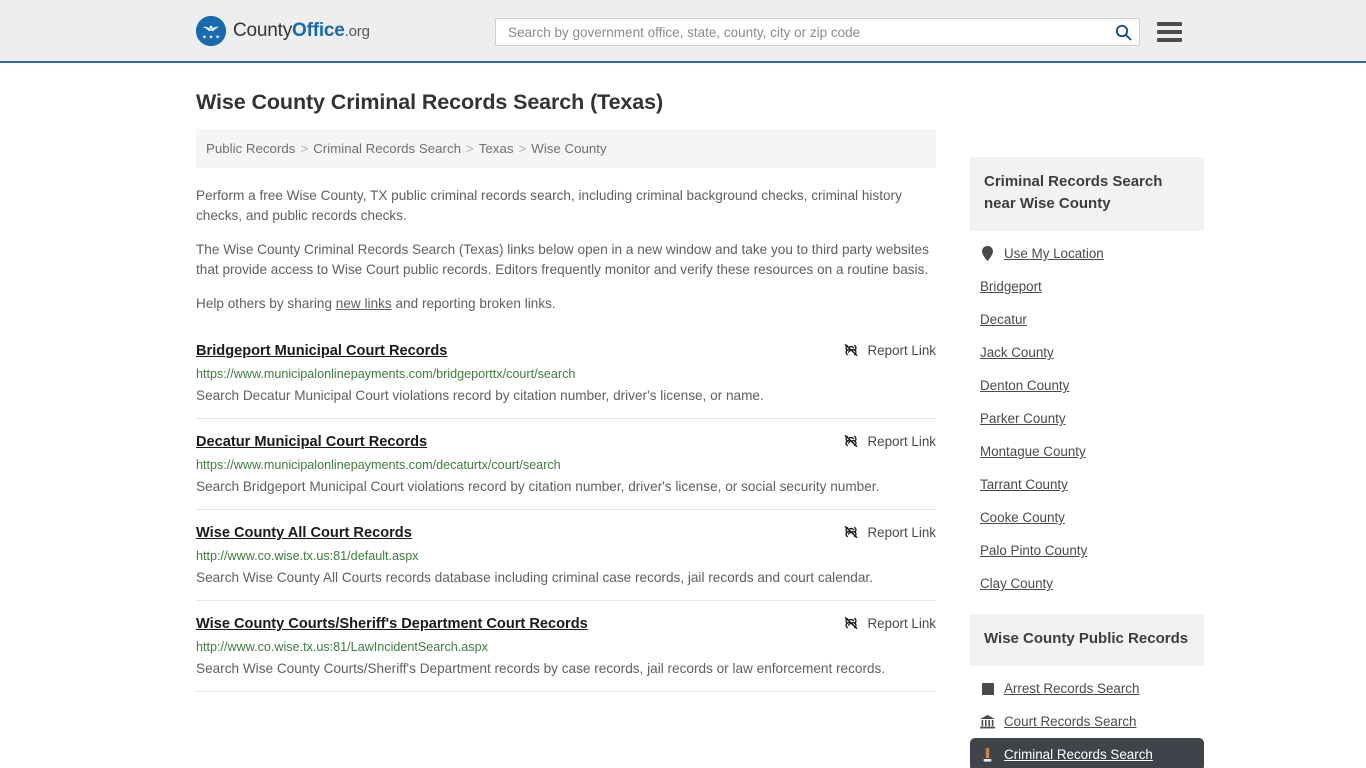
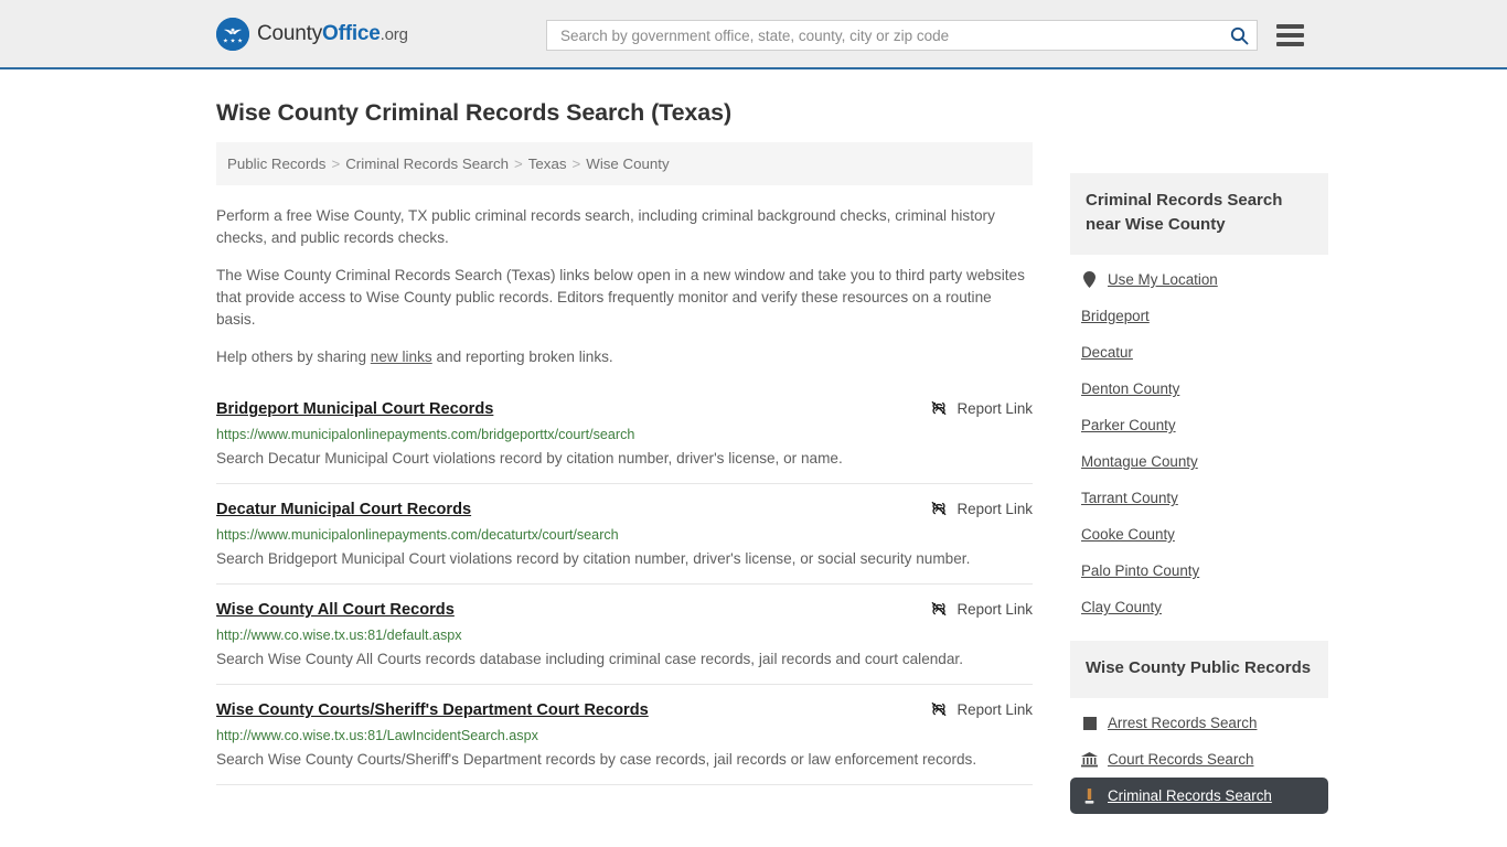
  CountyOffice.org
  Search by government office, state, county, city or zip code
  Wise County Criminal Records Search (Texas)
  Public Records > Criminal Records Search > Texas > Wise County
  Perform a free Wise County, TX public criminal records search, including criminal background checks, criminal history checks, and public records checks.
- The Wise County Criminal Records Search (Texas) links below open in a new window and take you to third party websites that provide access to Wise Court public records. Editors frequently monitor and verify these resources on a routine basis.
+ The Wise County Criminal Records Search (Texas) links below open in a new window and take you to third party websites that provide access to Wise County public records. Editors frequently monitor and verify these resources on a routine basis.
  Help others by sharing new links and reporting broken links.
  Bridgeport Municipal Court Records
  Report Link
  https://www.municipalonlinepayments.com/bridgeporttx/court/search
  Search Decatur Municipal Court violations record by citation number, driver's license, or name.
  Decatur Municipal Court Records
  Report Link
  https://www.municipalonlinepayments.com/decaturtx/court/search
  Search Bridgeport Municipal Court violations record by citation number, driver's license, or social security number.
  Wise County All Court Records
  Report Link
  http://www.co.wise.tx.us:81/default.aspx
  Search Wise County All Courts records database including criminal case records, jail records and court calendar.
  Wise County Courts/Sheriff's Department Court Records
  Report Link
  http://www.co.wise.tx.us:81/LawIncidentSearch.aspx
  Search Wise County Courts/Sheriff's Department records by case records, jail records or law enforcement records.
  Criminal Records Search near Wise County
  Use My Location
  Bridgeport
  Decatur
- Jack County
  Denton County
  Parker County
  Montague County
  Tarrant County
  Cooke County
  Palo Pinto County
  Clay County
  Wise County Public Records
  Arrest Records Search
  Court Records Search
  Criminal Records Search
